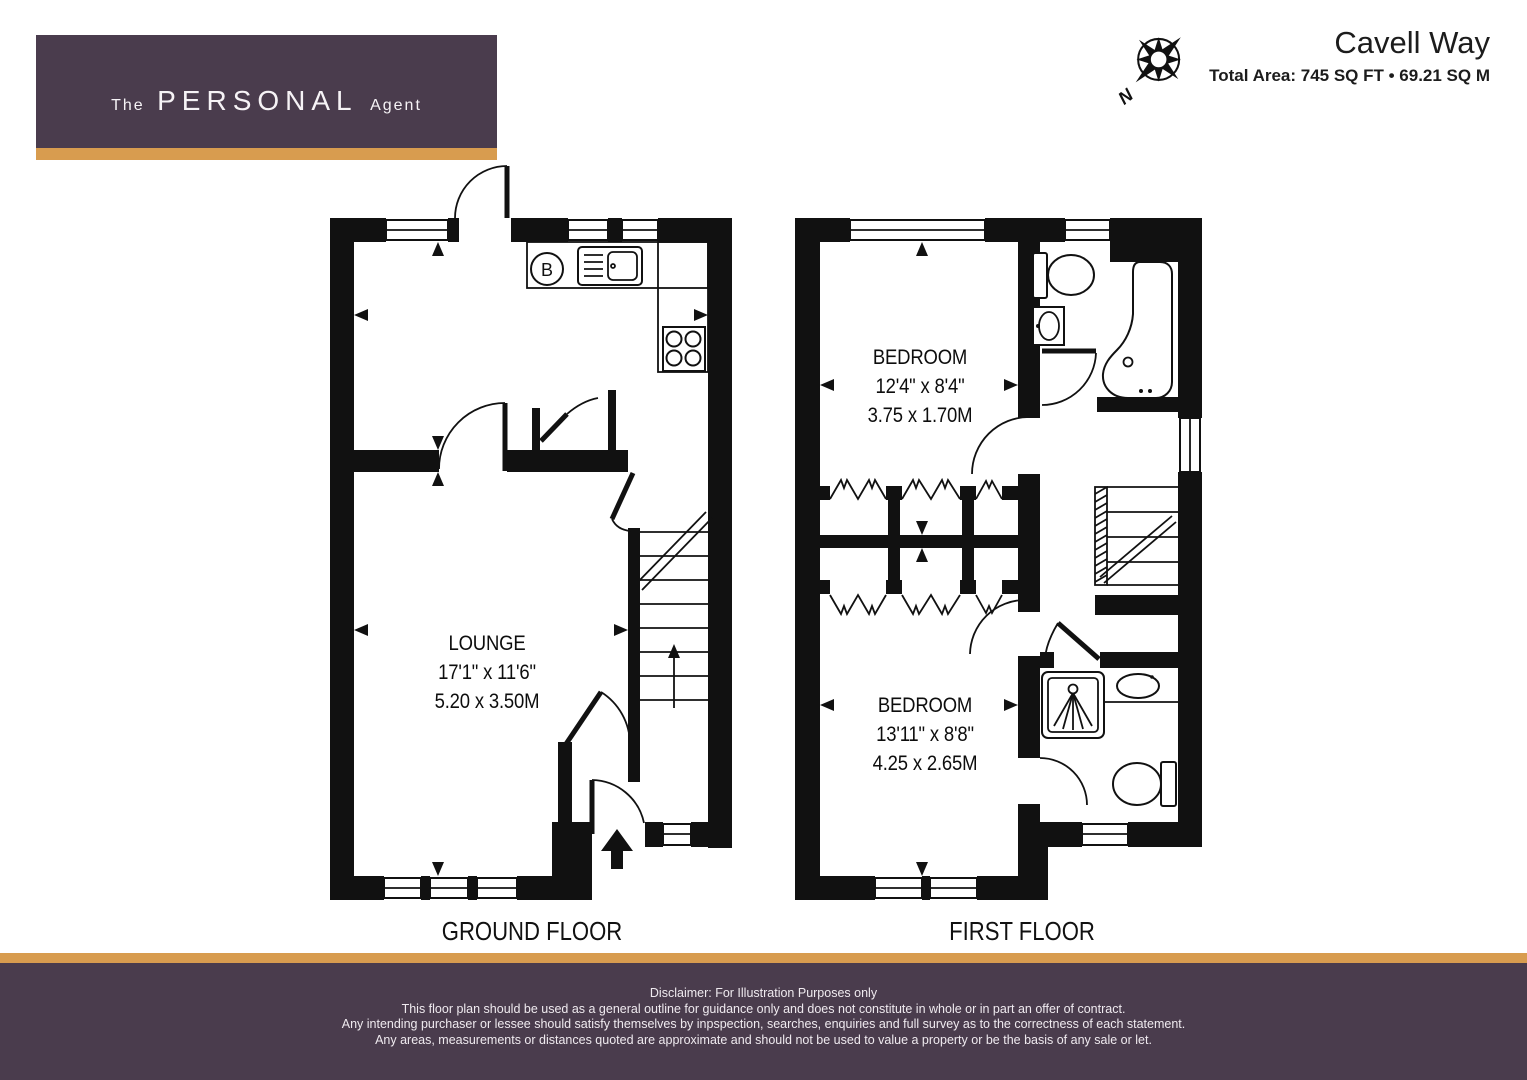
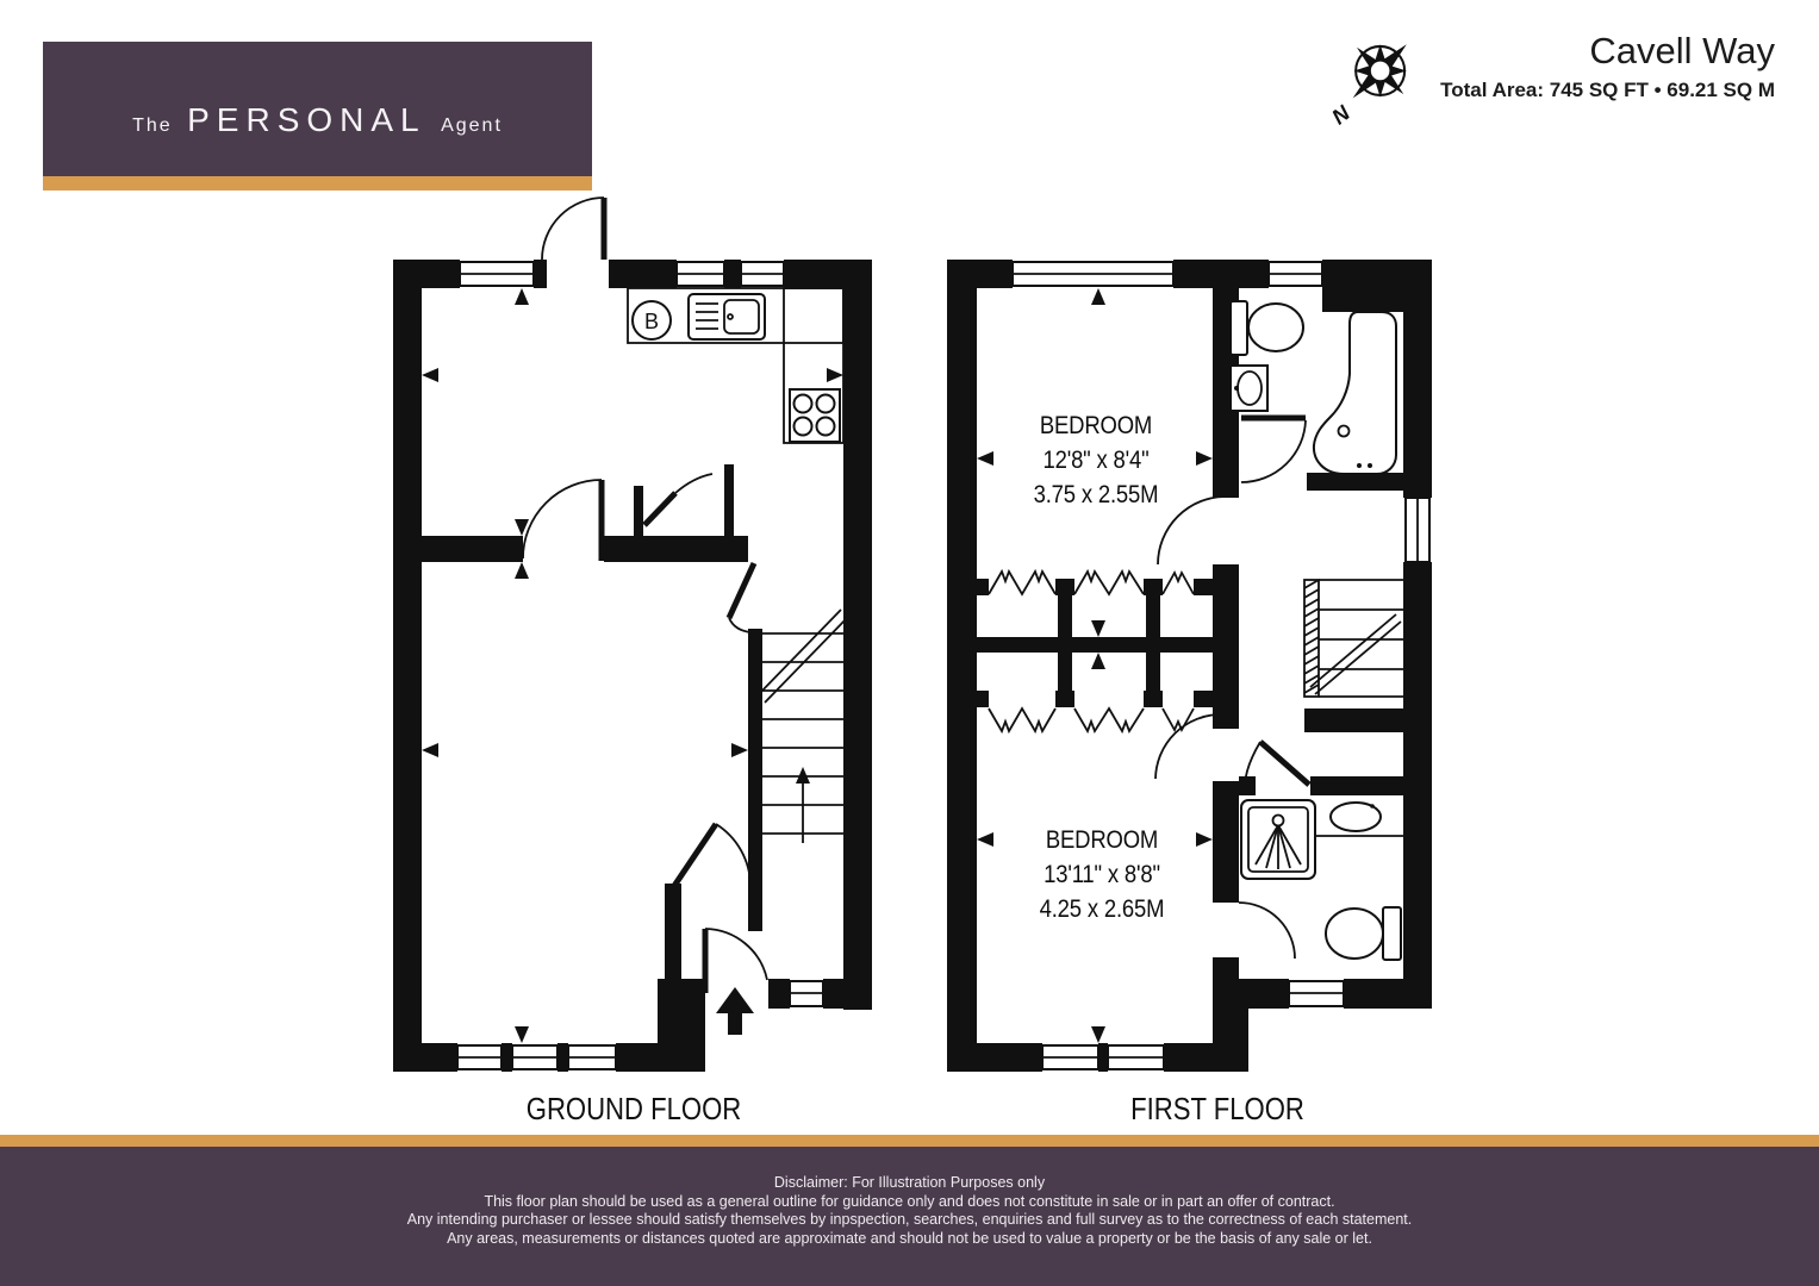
  The PERSONAL Agent
  Cavell Way
  Total Area: 745 SQ FT • 69.21 SQ M
  B
- LOUNGE
- 17'1" x 11'6"
- 5.20 x 3.50M
  BEDROOM
- 12'4" x 8'4"
+ 12'8" x 8'4"
- 3.75 x 1.70M
+ 3.75 x 2.55M
  BEDROOM
  13'11" x 8'8"
  4.25 x 2.65M
  GROUND FLOOR
  FIRST FLOOR
  Disclaimer: For Illustration Purposes only
- This floor plan should be used as a general outline for guidance only and does not constitute in whole or in part an offer of contract.
+ This floor plan should be used as a general outline for guidance only and does not constitute in sale or in part an offer of contract.
  Any intending purchaser or lessee should satisfy themselves by inpspection, searches, enquiries and full survey as to the correctness of each statement.
  Any areas, measurements or distances quoted are approximate and should not be used to value a property or be the basis of any sale or let.
